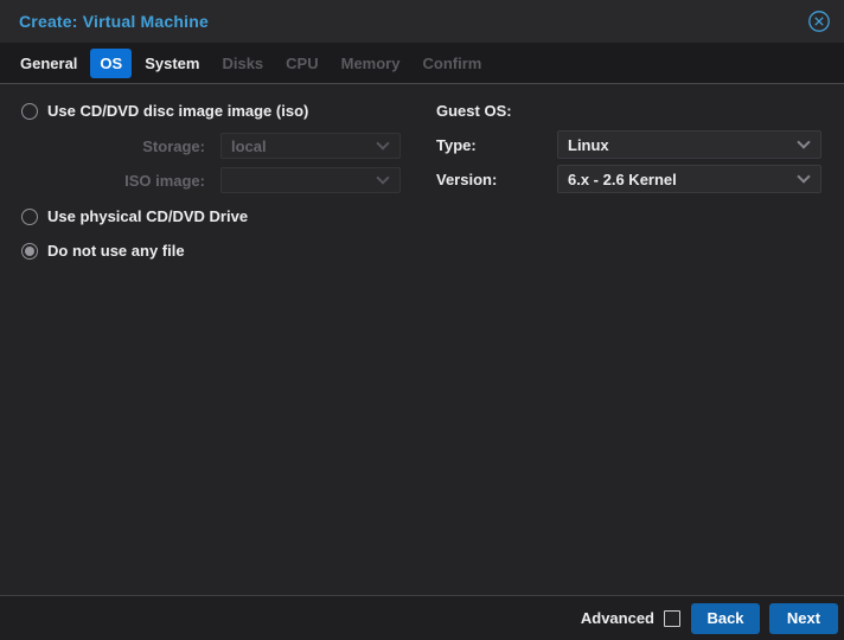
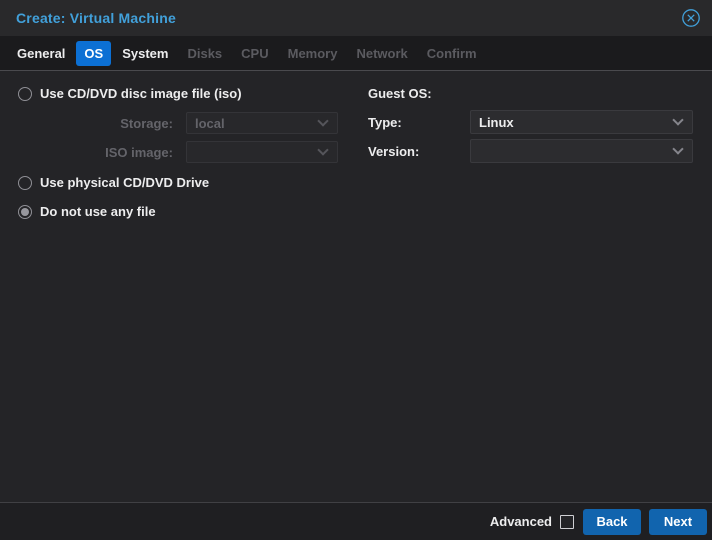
  Create: Virtual Machine
  General
  OS
  System
  Disks
  CPU
  Memory
+ Network
  Confirm
- Use CD/DVD disc image image (iso)
+ Use CD/DVD disc image file (iso)
  Storage:
  local
  ISO image:
  Use physical CD/DVD Drive
  Do not use any file
  Guest OS:
  Type:
  Linux
  Version:
- 6.x - 2.6 Kernel
  Advanced
  Back
  Next
